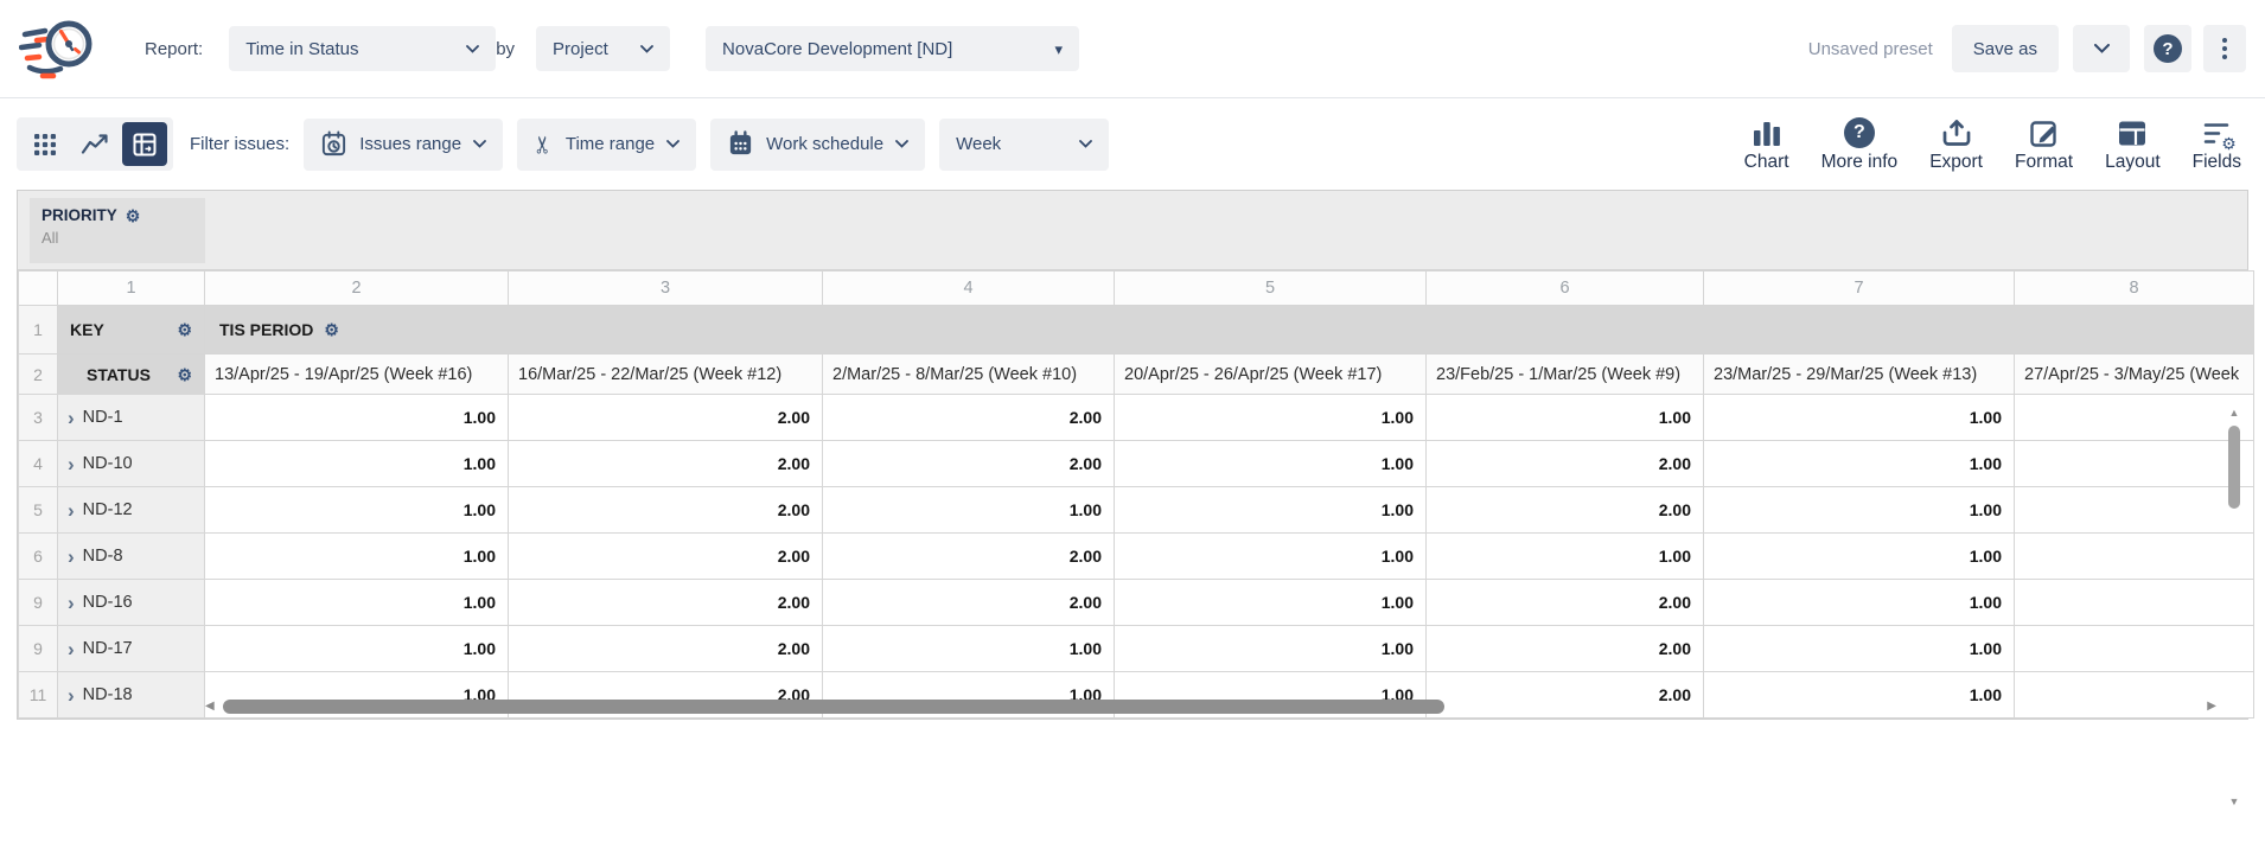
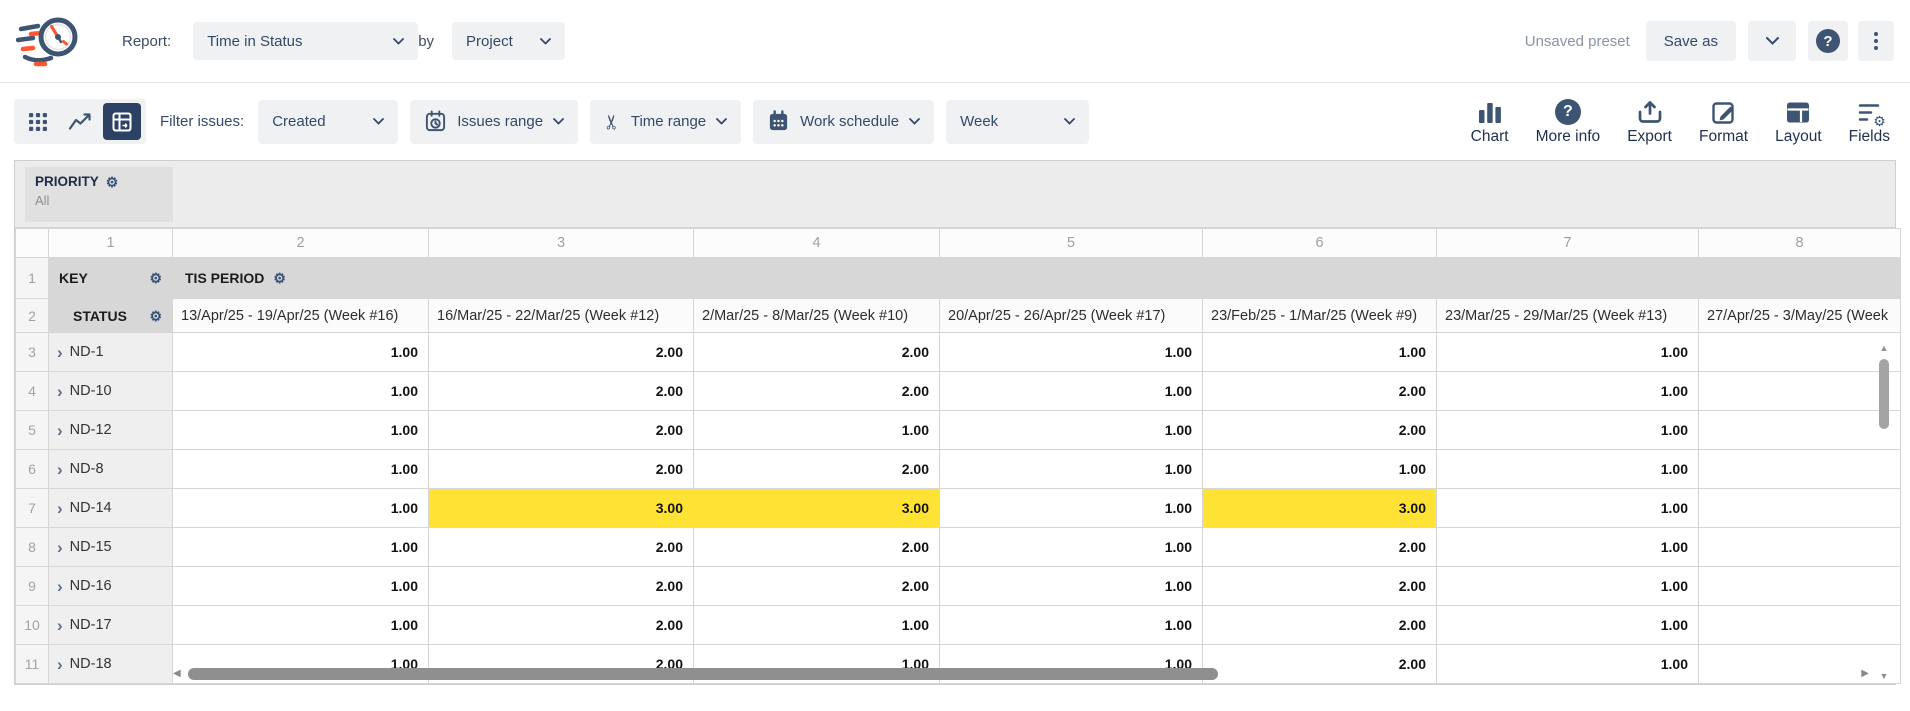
  Report:
  Time in Status
  by
  Project
- NovaCore Development [ND]
- ▾
  Unsaved preset
  Save as
  ?
  Filter issues:
+ Created
  Issues range
  Time range
  Work schedule
  Week
  Chart
  ?
  More info
  Export
  Format
  Layout
  ⚙
  Fields
  PRIORITY
  ⚙
  All
  	1	2	3	4	5	6	7	8
  1	KEY ⚙	TIS PERIOD ⚙
  2	STATUS ⚙	13/Apr/25 - 19/Apr/25 (Week #16)	16/Mar/25 - 22/Mar/25 (Week #12)	2/Mar/25 - 8/Mar/25 (Week #10)	20/Apr/25 - 26/Apr/25 (Week #17)	23/Feb/25 - 1/Mar/25 (Week #9)	23/Mar/25 - 29/Mar/25 (Week #13)	27/Apr/25 - 3/May/25 (Week
  3	› ND-1	1.00	2.00	2.00	1.00	1.00	1.00
  4	› ND-10	1.00	2.00	2.00	1.00	2.00	1.00
  5	› ND-12	1.00	2.00	1.00	1.00	2.00	1.00
  6	› ND-8	1.00	2.00	2.00	1.00	1.00	1.00
+ 7	› ND-14	1.00	3.00	3.00	1.00	3.00	1.00
+ 8	› ND-15	1.00	2.00	2.00	1.00	2.00	1.00
  9	› ND-16	1.00	2.00	2.00	1.00	2.00	1.00
- 9	› ND-17	1.00	2.00	1.00	1.00	2.00	1.00
+ 10	› ND-17	1.00	2.00	1.00	1.00	2.00	1.00
  11	› ND-18	1.00	2.00	1.00	1.00	2.00	1.00
  ▲
  ▼
  ◀
  ▶
